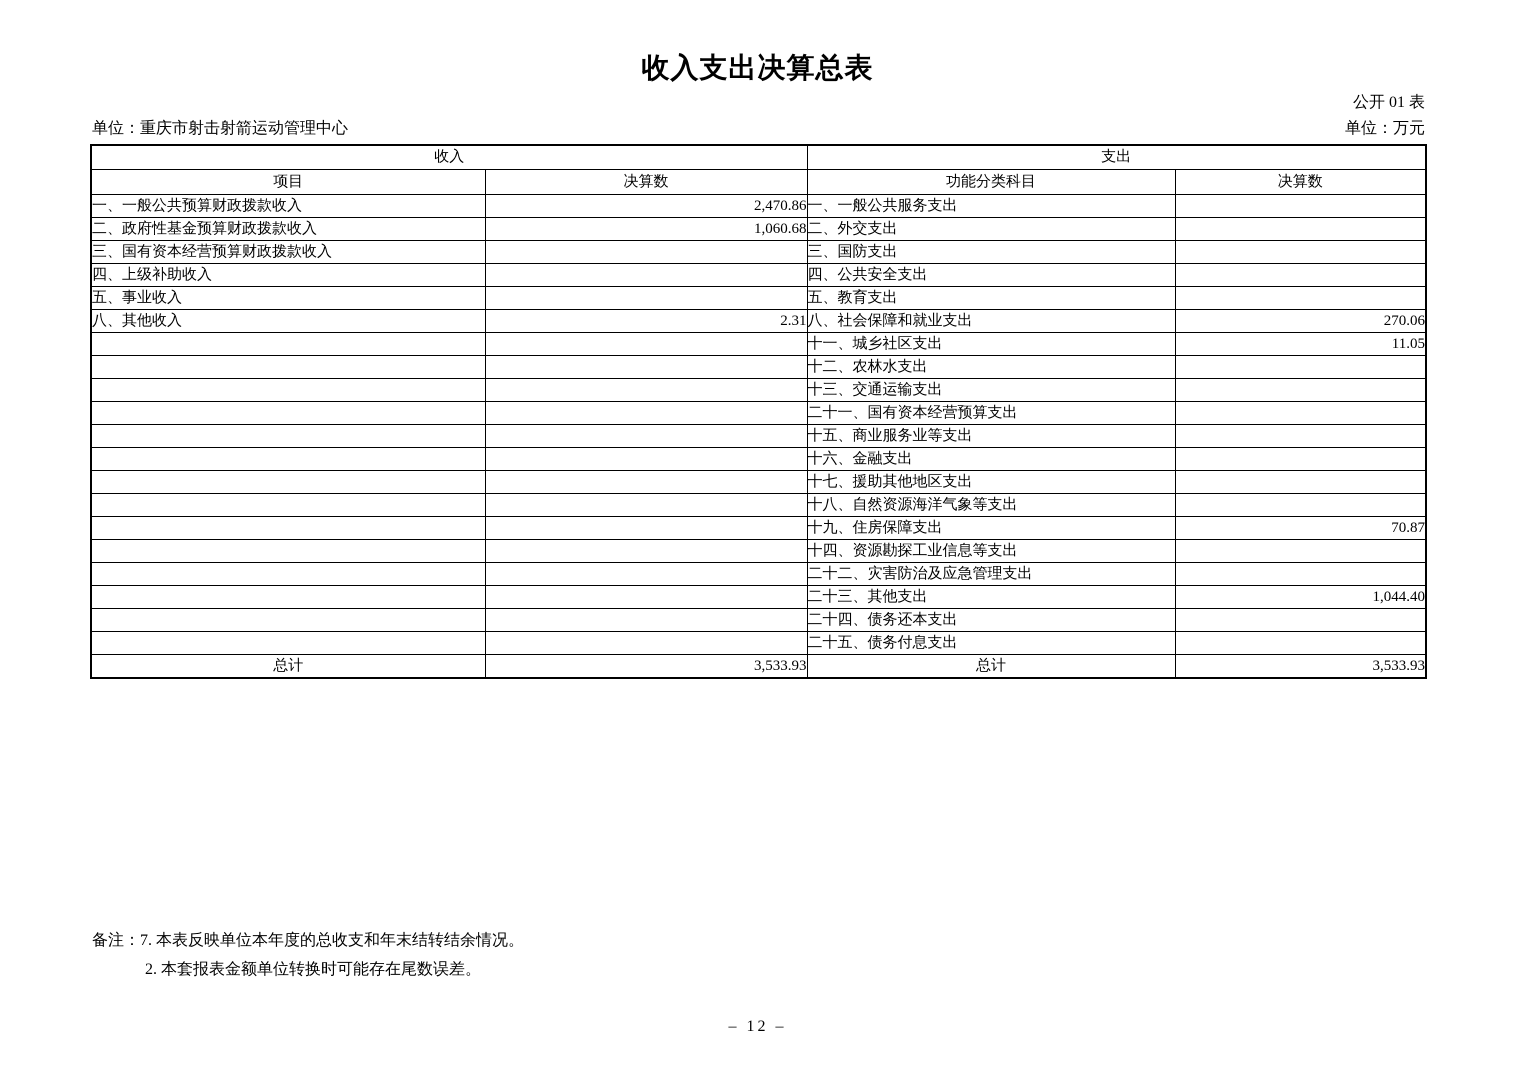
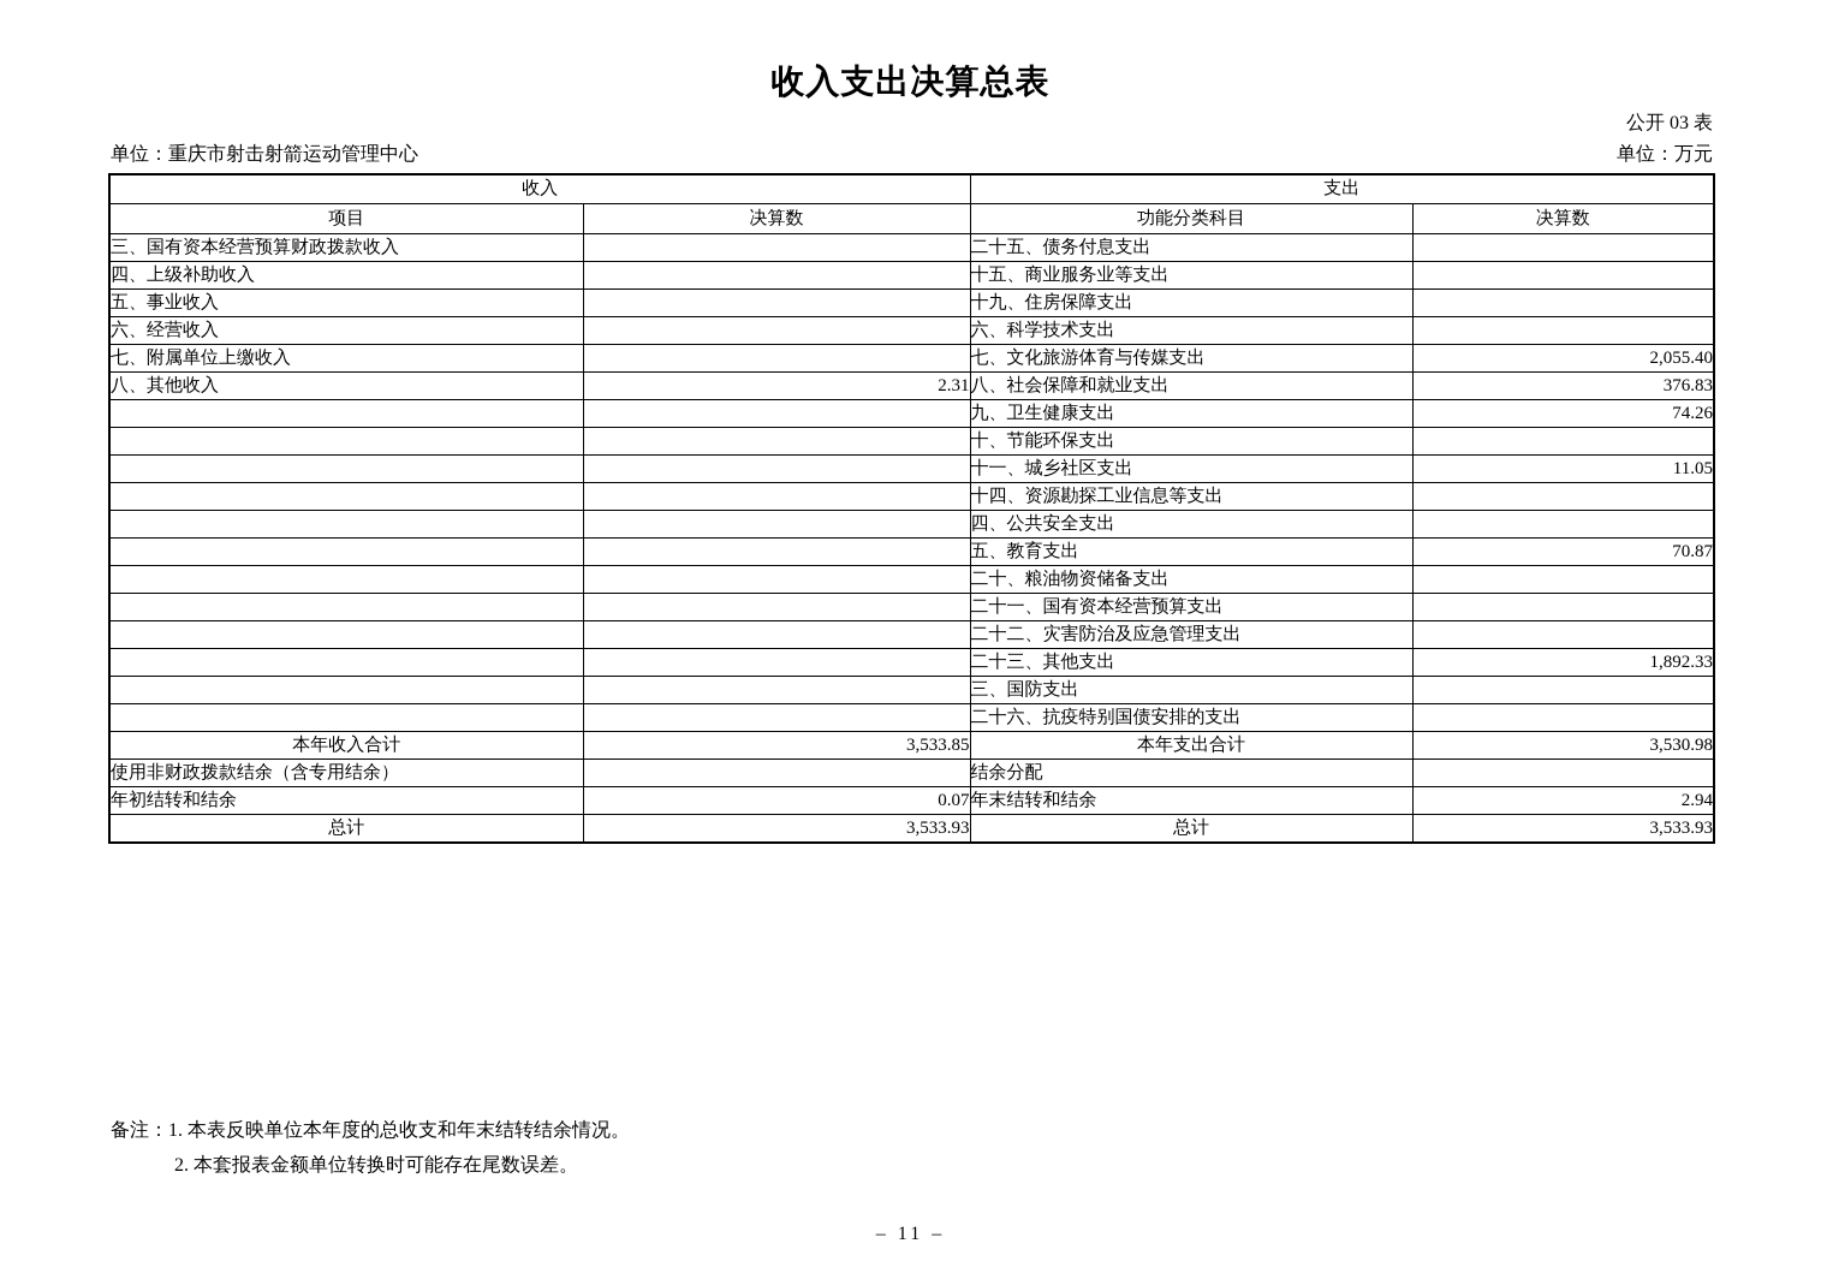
  收入支出决算总表
- 公开 01 表
+ 公开 03 表
  单位：重庆市射击射箭运动管理中心
  单位：万元
  收入	支出
  项目	决算数	功能分类科目	决算数
- 一、一般公共预算财政拨款收入	2,470.86	一、一般公共服务支出
- 二、政府性基金预算财政拨款收入	1,060.68	二、外交支出
- 三、国有资本经营预算财政拨款收入		三、国防支出
+ 三、国有资本经营预算财政拨款收入		二十五、债务付息支出
- 四、上级补助收入		四、公共安全支出
+ 四、上级补助收入		十五、商业服务业等支出
- 五、事业收入		五、教育支出
+ 五、事业收入		十九、住房保障支出
+ 六、经营收入		六、科学技术支出
+ 七、附属单位上缴收入		七、文化旅游体育与传媒支出	2,055.40
- 八、其他收入	2.31	八、社会保障和就业支出	270.06
+ 八、其他收入	2.31	八、社会保障和就业支出	376.83
+ 		九、卫生健康支出	74.26
+ 		十、节能环保支出
  		十一、城乡社区支出	11.05
- 		十二、农林水支出
- 		十三、交通运输支出
- 		二十一、国有资本经营预算支出
+ 		十四、资源勘探工业信息等支出
- 		十五、商业服务业等支出
+ 		四、公共安全支出
- 		十六、金融支出
- 		十七、援助其他地区支出
- 		十八、自然资源海洋气象等支出
- 		十九、住房保障支出	70.87
+ 		五、教育支出	70.87
+ 		二十、粮油物资储备支出
- 		十四、资源勘探工业信息等支出
+ 		二十一、国有资本经营预算支出
  		二十二、灾害防治及应急管理支出
- 		二十三、其他支出	1,044.40
+ 		二十三、其他支出	1,892.33
- 		二十四、债务还本支出
- 		二十五、债务付息支出
+ 		三、国防支出
+ 		二十六、抗疫特别国债安排的支出
+ 本年收入合计	3,533.85	本年支出合计	3,530.98
+ 使用非财政拨款结余（含专用结余）		结余分配
+ 年初结转和结余	0.07	年末结转和结余	2.94
  总计	3,533.93	总计	3,533.93
- 备注：7. 本表反映单位本年度的总收支和年末结转结余情况。
+ 备注：1. 本表反映单位本年度的总收支和年末结转结余情况。
  2. 本套报表金额单位转换时可能存在尾数误差。
- – 12 –
+ – 11 –
